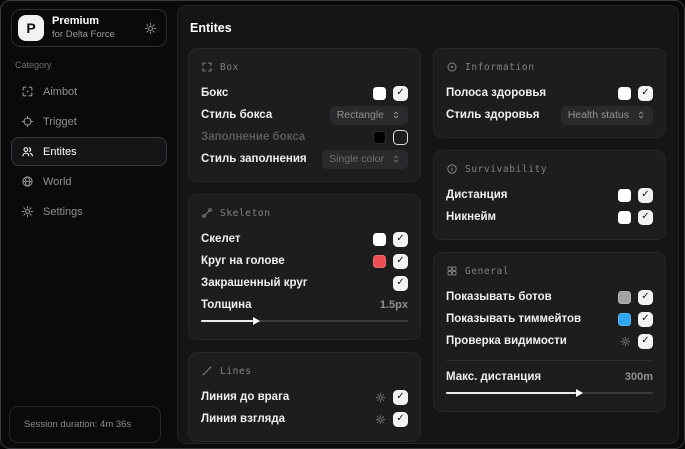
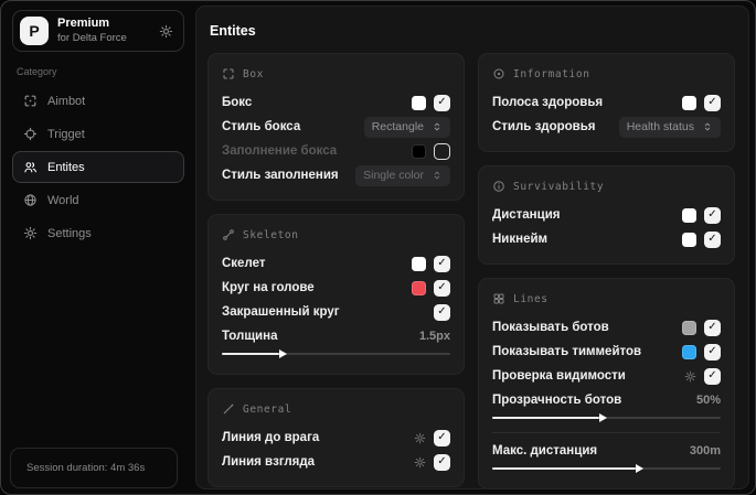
  P
  Premium
  for Delta Force
  Category
  Aimbot
  Trigget
  Entites
  World
  Settings
  Session duration: 4m 36s
  Entites
  Box
  Бокс
  Стиль бокса
  Rectangle
  Заполнение бокса
  Стиль заполнения
  Single color
  Skeleton
  Скелет
  Круг на голове
  Закрашенный круг
  Толщина
  1.5px
- Lines
+ General
  Линия до врага
  Линия взгляда
  Information
  Полоса здоровья
  Стиль здоровья
  Health status
  Survivability
  Дистанция
  Никнейм
- General
+ Lines
  Показывать ботов
  Показывать тиммейтов
  Проверка видимости
+ Прозрачность ботов
+ 50%
  Макс. дистанция
  300m
